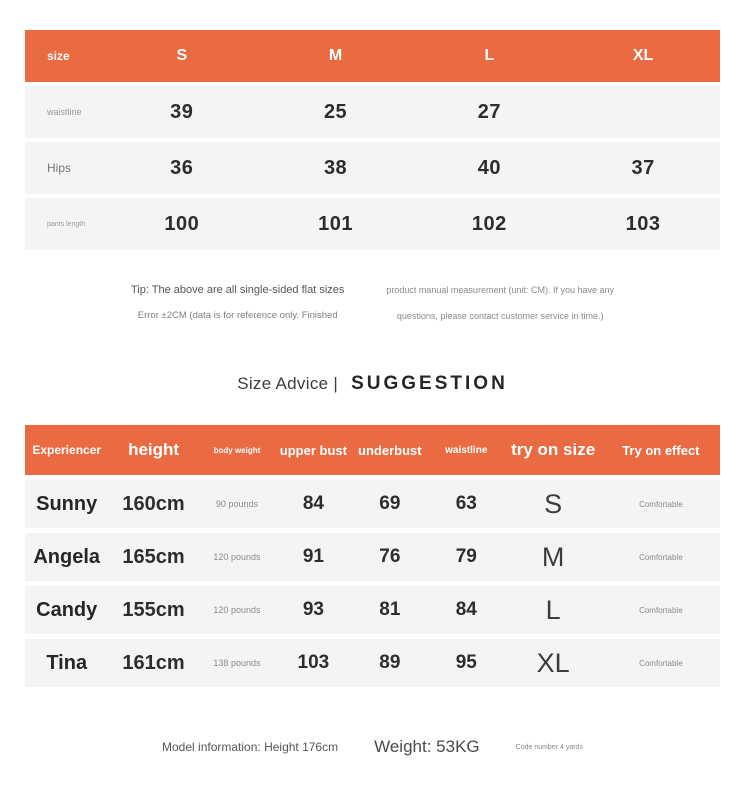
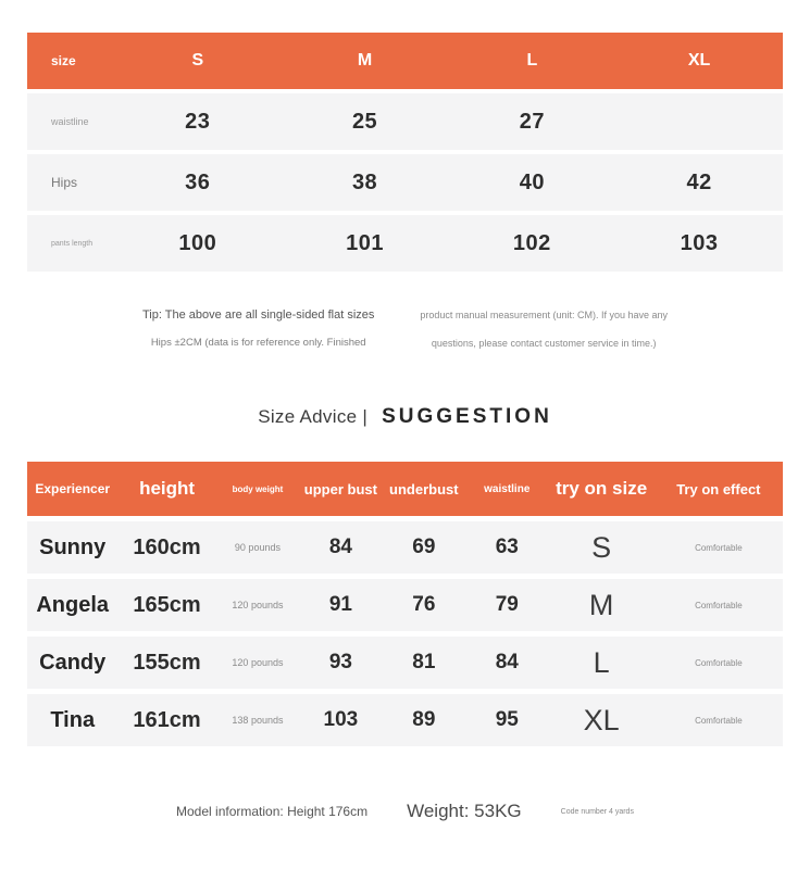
  size
  S
  M
  L
  XL
  waistline
- 39
+ 23
  25
  27
  Hips
  36
  38
  40
- 37
+ 42
  100
  101
  102
  103
  Tip: The above are all single-sided flat sizes
- Error ±2CM (data is for reference only. Finished
+ Hips ±2CM (data is for reference only. Finished
  product manual measurement (unit: CM). If you have any
  questions, please contact customer service in time.)
  Size Advice |
  SUGGESTION
  Experiencer
  height
  body weight
  upper bust
  underbust
  waistline
  try on size
  Try on effect
  Sunny
  160cm
  90 pounds
  84
  69
  63
  S
  Comfortable
  Angela
  165cm
  120 pounds
  91
  76
  79
  M
  Comfortable
  Candy
  155cm
  120 pounds
  93
  81
  84
  L
  Comfortable
  Tina
  161cm
  138 pounds
  103
  89
  95
  XL
  Comfortable
  Model information: Height 176cm
  Weight: 53KG
